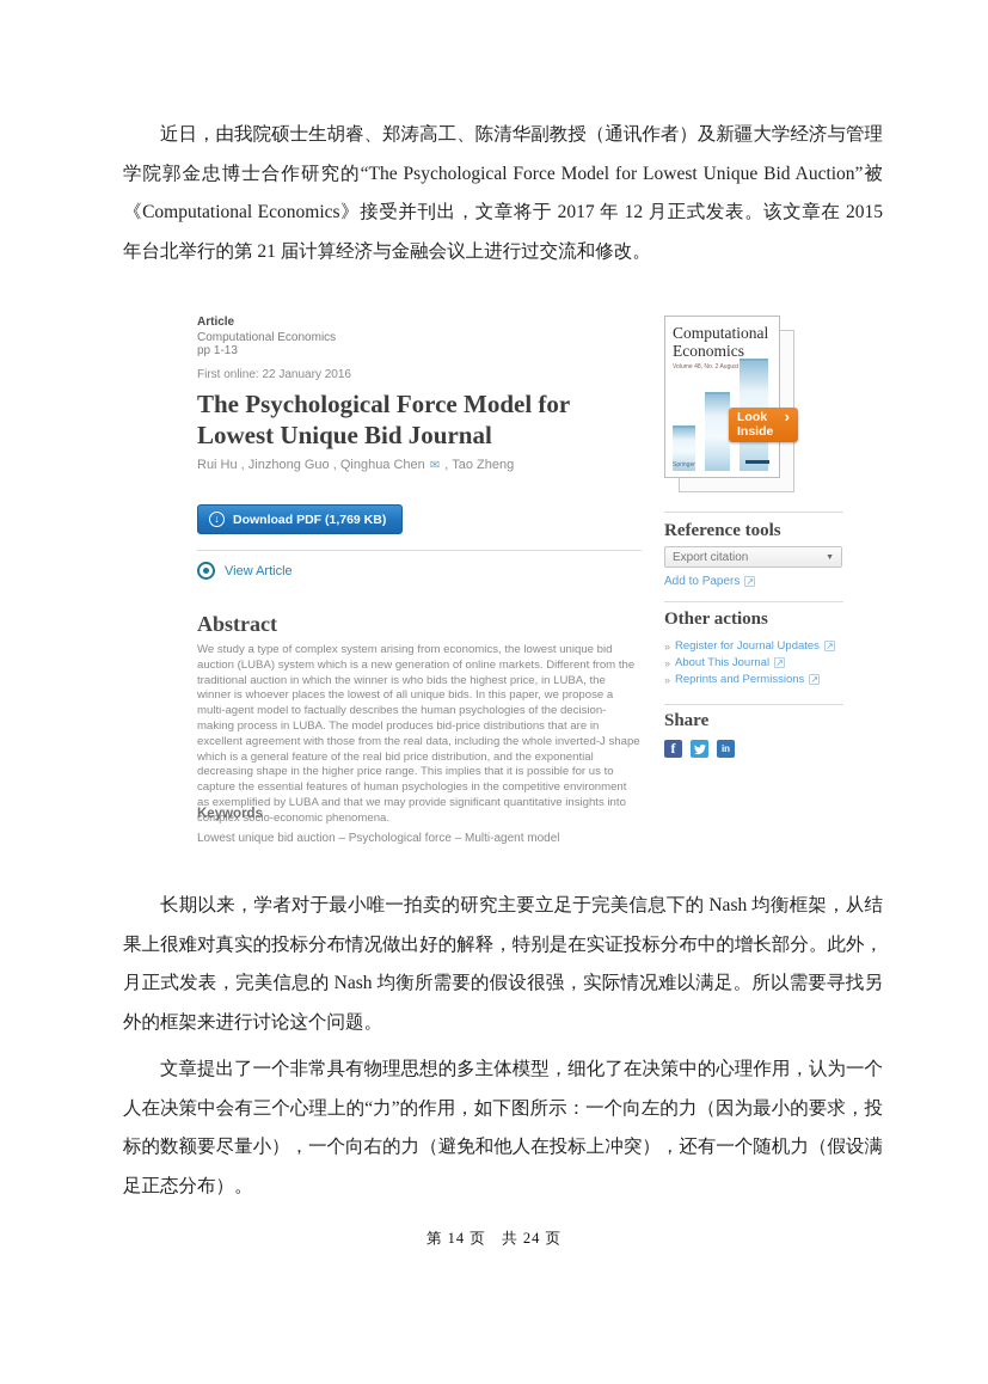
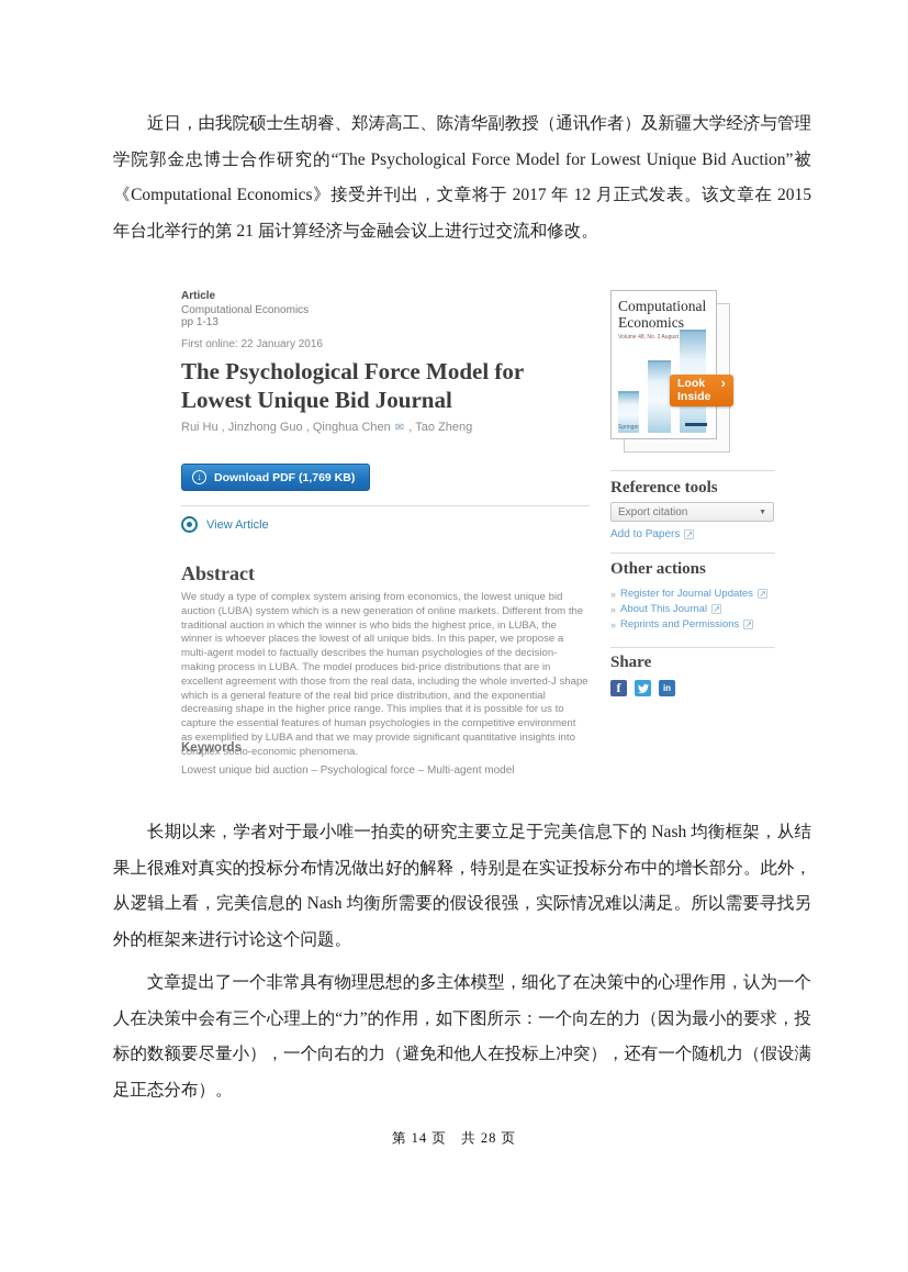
  近日，由我院硕士生胡睿、郑涛高工、陈清华副教授（通讯作者）及新疆大学经济与管理学院郭金忠博士合作研究的“The Psychological Force Model for Lowest Unique Bid Auction”被《Computational Economics》接受并刊出，文章将于 2017 年 12 月正式发表。该文章在 2015 年台北举行的第 21 届计算经济与金融会议上进行过交流和修改。
  Article
  Computational Economics
  pp 1-13
  First online: 22 January 2016
  The Psychological Force Model for Lowest Unique Bid Journal
  Rui Hu , Jinzhong Guo , Qinghua Chen ✉ , Tao Zheng
  ↓
  Download PDF (1,769 KB)
  View Article
  Abstract
  We study a type of complex system arising from economics, the lowest unique bid auction (LUBA) system which is a new generation of online markets. Different from the traditional auction in which the winner is who bids the highest price, in LUBA, the winner is whoever places the lowest of all unique bids. In this paper, we propose a multi-agent model to factually describes the human psychologies of the decision-making process in LUBA. The model produces bid-price distributions that are in excellent agreement with those from the real data, including the whole inverted-J shape which is a general feature of the real bid price distribution, and the exponential decreasing shape in the higher price range. This implies that it is possible for us to capture the essential features of human psychologies in the competitive environment as exemplified by LUBA and that we may provide significant quantitative insights into complex socio-economic phenomena.
  Keywords
  Lowest unique bid auction – Psychological force – Multi-agent model
  Computational Economics
  Look
  ›
  Inside
  Reference tools
  Export citation
  Add to Papers
  ↗
  Other actions
  »
  Register for Journal Updates
  ↗
  »
  About This Journal
  ↗
  »
  Reprints and Permissions
  ↗
  Share
  f
  in
- 长期以来，学者对于最小唯一拍卖的研究主要立足于完美信息下的 Nash 均衡框架，从结果上很难对真实的投标分布情况做出好的解释，特别是在实证投标分布中的增长部分。此外，月正式发表，完美信息的 Nash 均衡所需要的假设很强，实际情况难以满足。所以需要寻找另外的框架来进行讨论这个问题。
+ 长期以来，学者对于最小唯一拍卖的研究主要立足于完美信息下的 Nash 均衡框架，从结果上很难对真实的投标分布情况做出好的解释，特别是在实证投标分布中的增长部分。此外，从逻辑上看，完美信息的 Nash 均衡所需要的假设很强，实际情况难以满足。所以需要寻找另外的框架来进行讨论这个问题。
  文章提出了一个非常具有物理思想的多主体模型，细化了在决策中的心理作用，认为一个人在决策中会有三个心理上的“力”的作用，如下图所示：一个向左的力（因为最小的要求，投标的数额要尽量小），一个向右的力（避免和他人在投标上冲突），还有一个随机力（假设满足正态分布）。
- 第 14 页 共 24 页
+ 第 14 页 共 28 页
